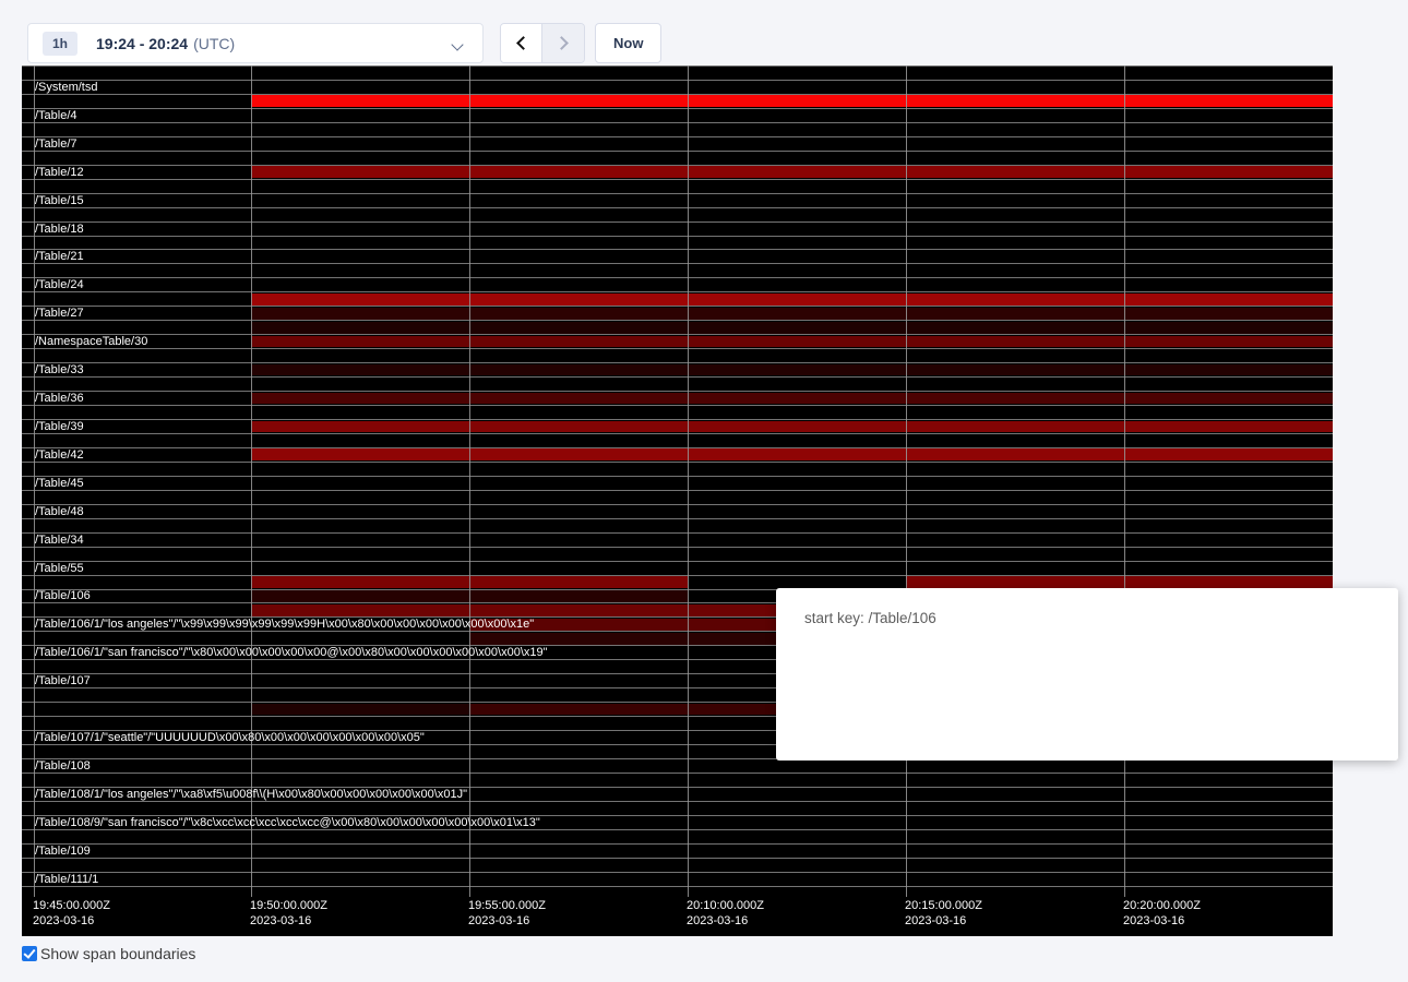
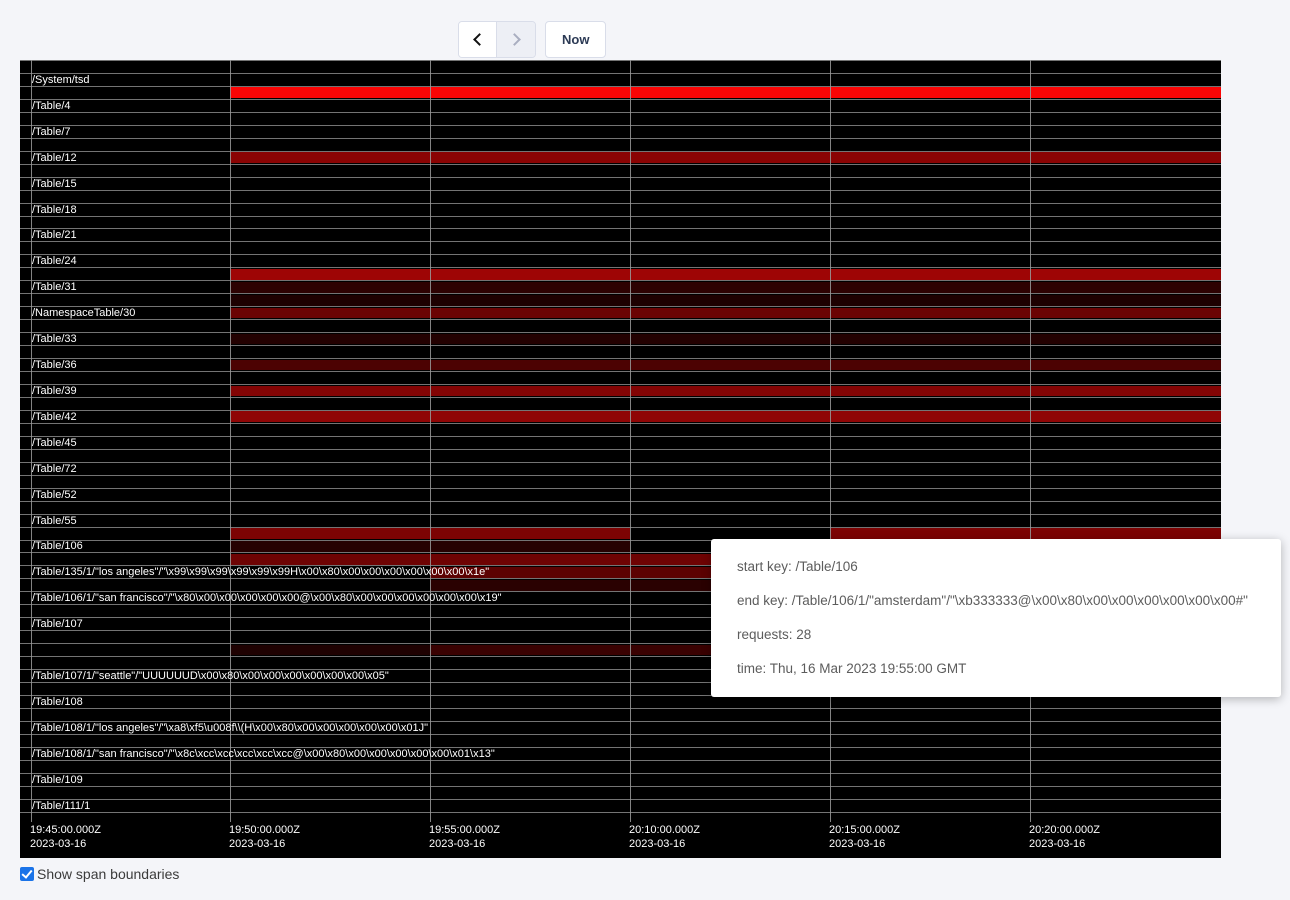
- 1h
- 19:24 - 20:24
- (UTC)
  Now
  /System/tsd
  /Table/4
  /Table/7
  /Table/12
  /Table/15
  /Table/18
  /Table/21
  /Table/24
- /Table/27
+ /Table/31
  /NamespaceTable/30
  /Table/33
  /Table/36
  /Table/39
  /Table/42
  /Table/45
- /Table/48
+ /Table/72
- /Table/34
+ /Table/52
  /Table/55
  /Table/106
- /Table/106/1/"los angeles"/"\x99\x99\x99\x99\x99\x99H\x00\x80\x00\x00\x00\x00\x00\x00\x1e"
+ /Table/135/1/"los angeles"/"\x99\x99\x99\x99\x99\x99H\x00\x80\x00\x00\x00\x00\x00\x00\x1e"
  /Table/106/1/"san francisco"/"\x80\x00\x00\x00\x00\x00@\x00\x80\x00\x00\x00\x00\x00\x00\x19"
  /Table/107
  /Table/107/1/"seattle"/"UUUUUUD\x00\x80\x00\x00\x00\x00\x00\x00\x05"
  /Table/108
  /Table/108/1/"los angeles"/"\xa8\xf5\u008f\\(H\x00\x80\x00\x00\x00\x00\x00\x01J"
- /Table/108/9/"san francisco"/"\x8c\xcc\xcc\xcc\xcc\xcc@\x00\x80\x00\x00\x00\x00\x00\x01\x13"
+ /Table/108/1/"san francisco"/"\x8c\xcc\xcc\xcc\xcc\xcc@\x00\x80\x00\x00\x00\x00\x00\x01\x13"
  /Table/109
  /Table/111/1
  19:45:00.000Z
  2023-03-16
  19:50:00.000Z
  2023-03-16
  19:55:00.000Z
  2023-03-16
  20:10:00.000Z
  2023-03-16
  20:15:00.000Z
  2023-03-16
  20:20:00.000Z
  2023-03-16
  start key: /Table/106
+ end key: /Table/106/1/"amsterdam"/"\xb333333@\x00\x80\x00\x00\x00\x00\x00\x00#"
+ requests: 28
+ time: Thu, 16 Mar 2023 19:55:00 GMT
  Show span boundaries
